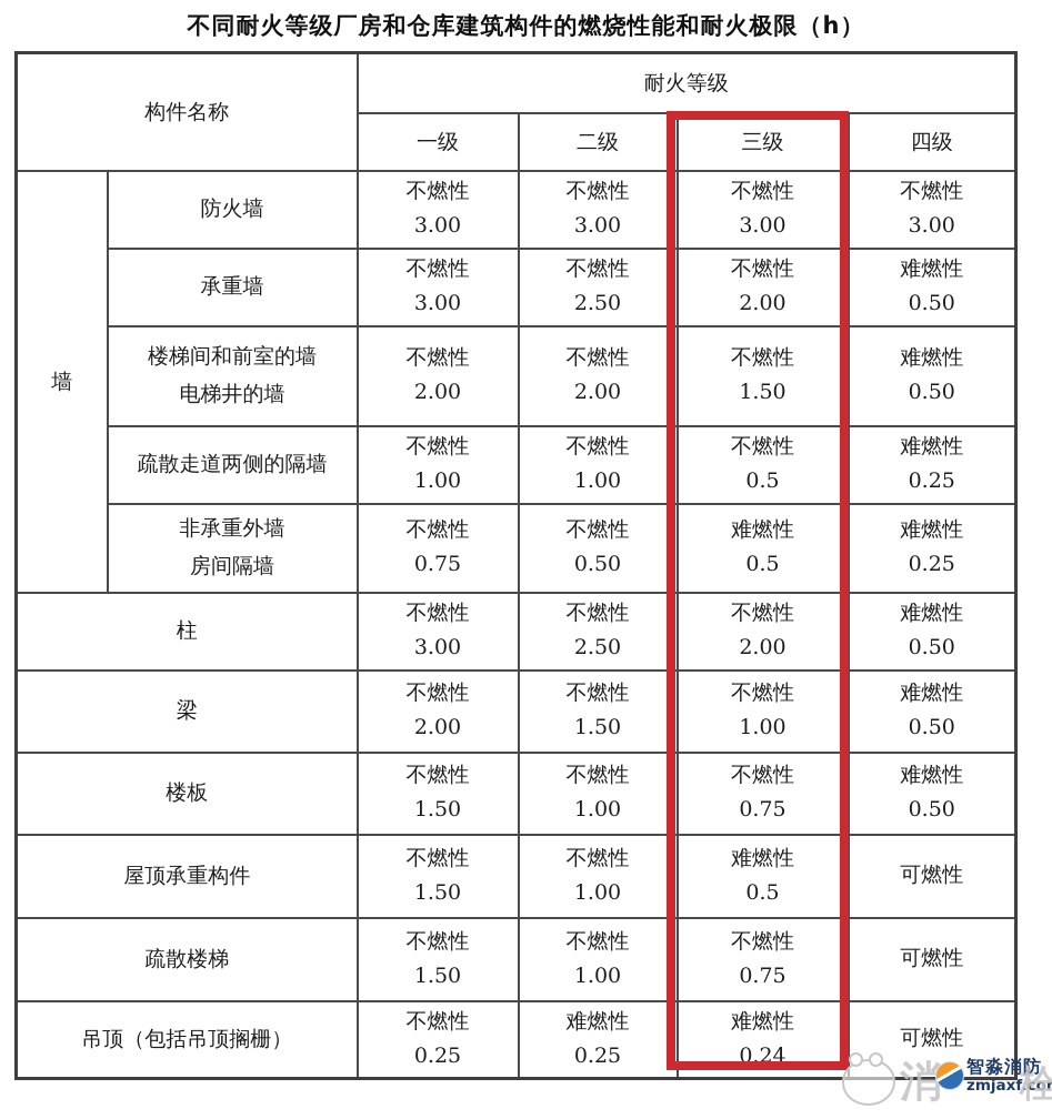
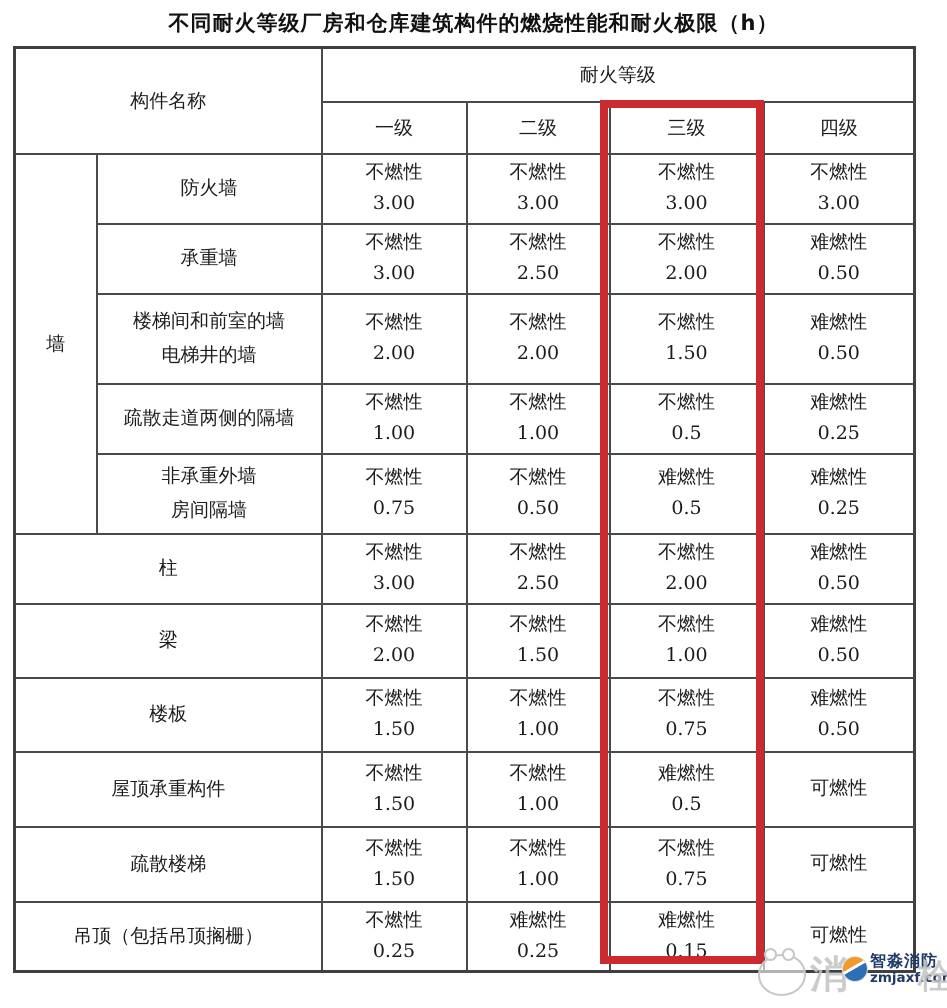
  不同耐火等级厂房和仓库建筑构件的燃烧性能和耐火极限（h）
  构件名称	耐火等级
  一级	二级	三级	四级
  墙	防火墙	不燃性3.00	不燃性3.00	不燃性3.00	不燃性3.00
  承重墙	不燃性3.00	不燃性2.50	不燃性2.00	难燃性0.50
  楼梯间和前室的墙电梯井的墙	不燃性2.00	不燃性2.00	不燃性1.50	难燃性0.50
  疏散走道两侧的隔墙	不燃性1.00	不燃性1.00	不燃性0.5	难燃性0.25
  非承重外墙房间隔墙	不燃性0.75	不燃性0.50	难燃性0.5	难燃性0.25
  柱	不燃性3.00	不燃性2.50	不燃性2.00	难燃性0.50
  梁	不燃性2.00	不燃性1.50	不燃性1.00	难燃性0.50
  楼板	不燃性1.50	不燃性1.00	不燃性0.75	难燃性0.50
  屋顶承重构件	不燃性1.50	不燃性1.00	难燃性0.5	可燃性
  疏散楼梯	不燃性1.50	不燃性1.00	不燃性0.75	可燃性
- 吊顶（包括吊顶搁栅）	不燃性0.25	难燃性0.25	难燃性0.24	可燃性
+ 吊顶（包括吊顶搁栅）	不燃性0.25	难燃性0.25	难燃性0.15	可燃性
  消
  智淼消防
  zmjaxf.co
  栓
